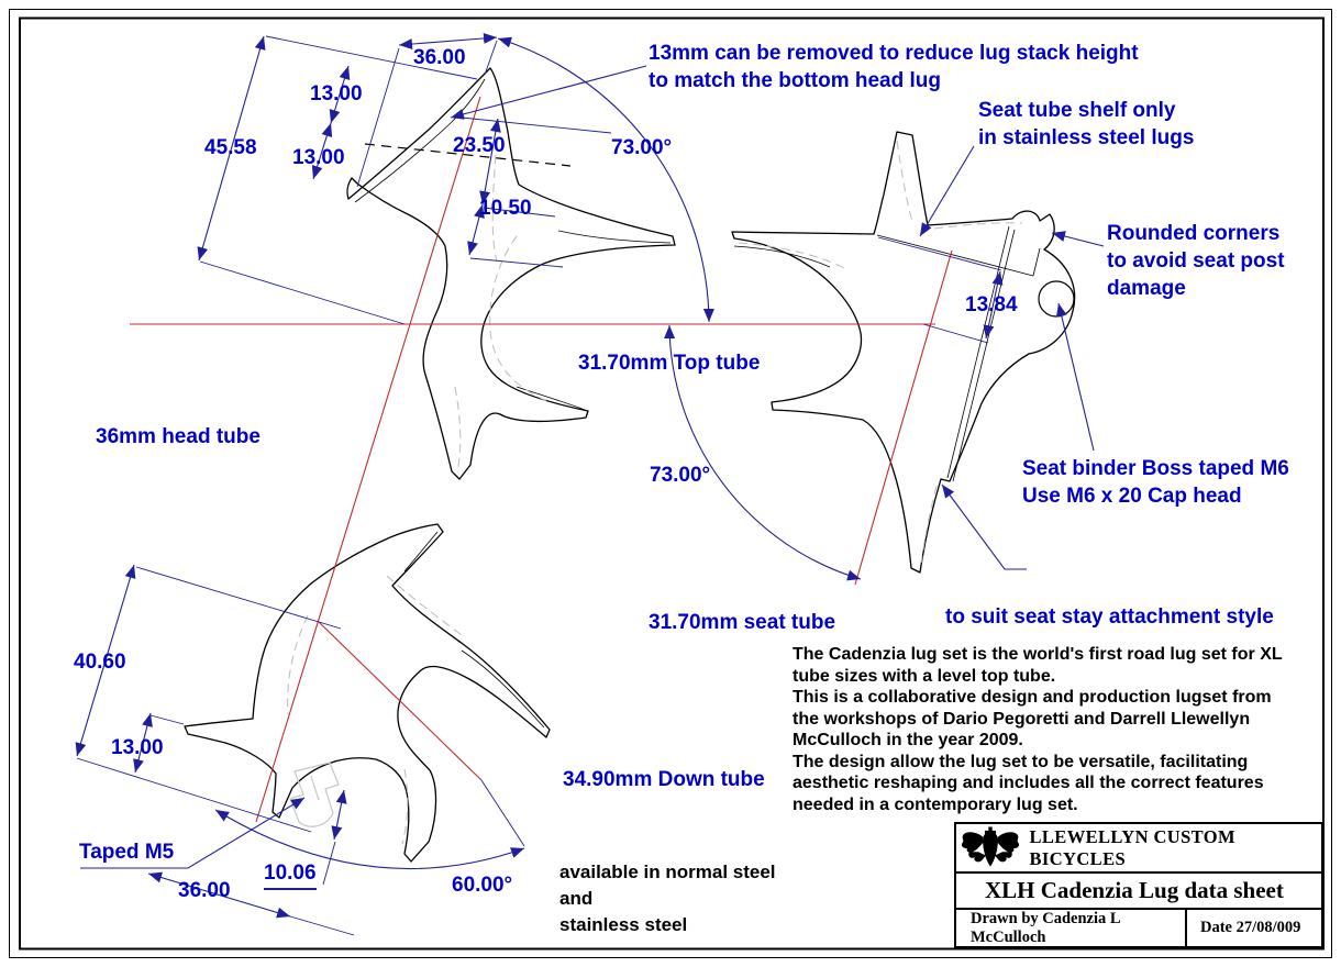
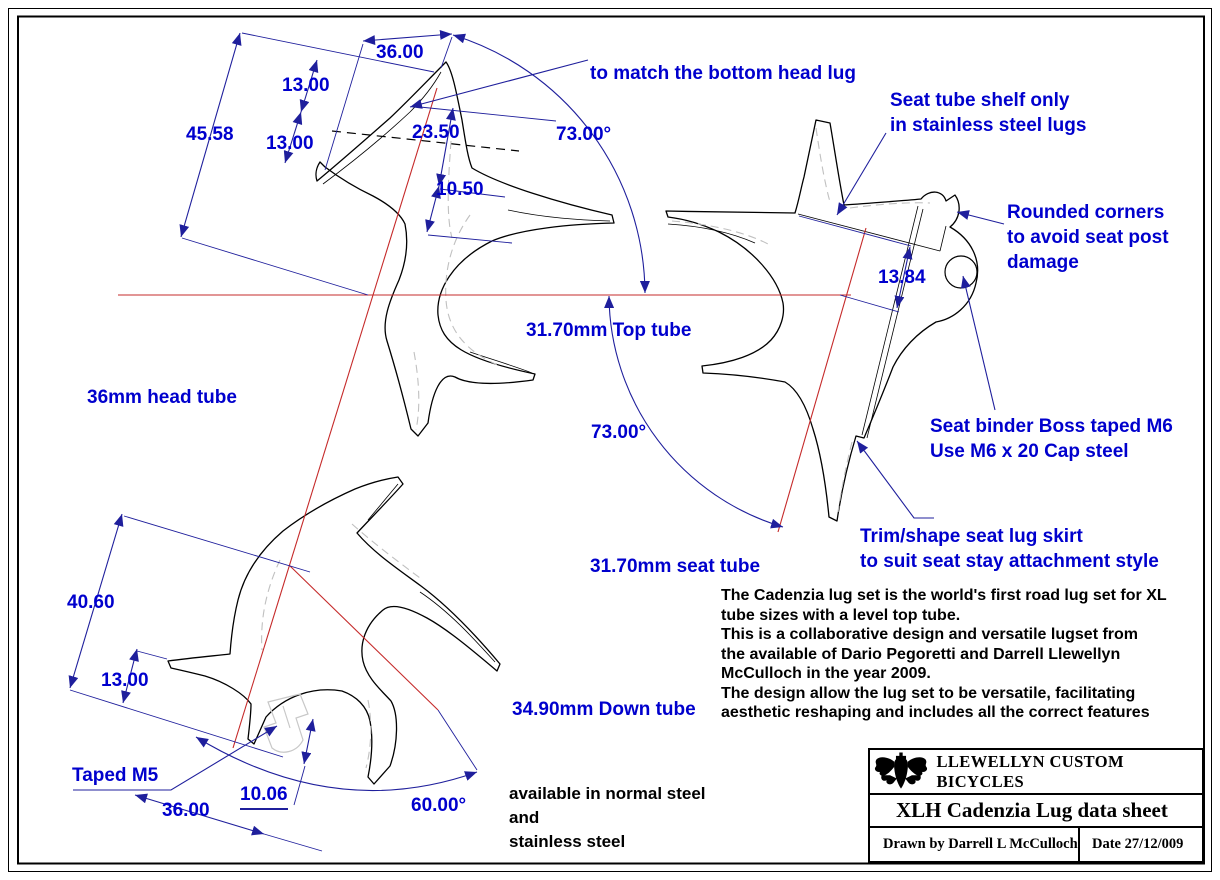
- 13mm can be removed to reduce lug stack height
  to match the bottom head lug
  Seat tube shelf only
  in stainless steel lugs
  Rounded corners
  to avoid seat post
  damage
  Seat binder Boss taped M6
- Use M6 x 20 Cap head
+ Use M6 x 20 Cap steel
+ Trim/shape seat lug skirt
  to suit seat stay attachment style
  31.70mm Top tube
  36mm head tube
  31.70mm seat tube
  34.90mm Down tube
  Taped M5
  36.00
  13.00
  45.58
  13.00
  23.50
  10.50
  73.00°
  13.84
  73.00°
  40.60
  13.00
  36.00
  10.06
  60.00°
  available in normal steel
  and
  stainless steel
  The Cadenzia lug set is the world's first road lug set for XL
  tube sizes with a level top tube.
- This is a collaborative design and production lugset from
+ This is a collaborative design and versatile lugset from
- the workshops of Dario Pegoretti and Darrell Llewellyn
+ the available of Dario Pegoretti and Darrell Llewellyn
  McCulloch in the year 2009.
  The design allow the lug set to be versatile, facilitating
  aesthetic reshaping and includes all the correct features
- needed in a contemporary lug set.
  LLEWELLYN CUSTOM BICYCLES
  XLH Cadenzia Lug data sheet
- Drawn by Cadenzia L McCulloch
+ Drawn by Darrell L McCulloch
- Date 27/08/009
+ Date 27/12/009
